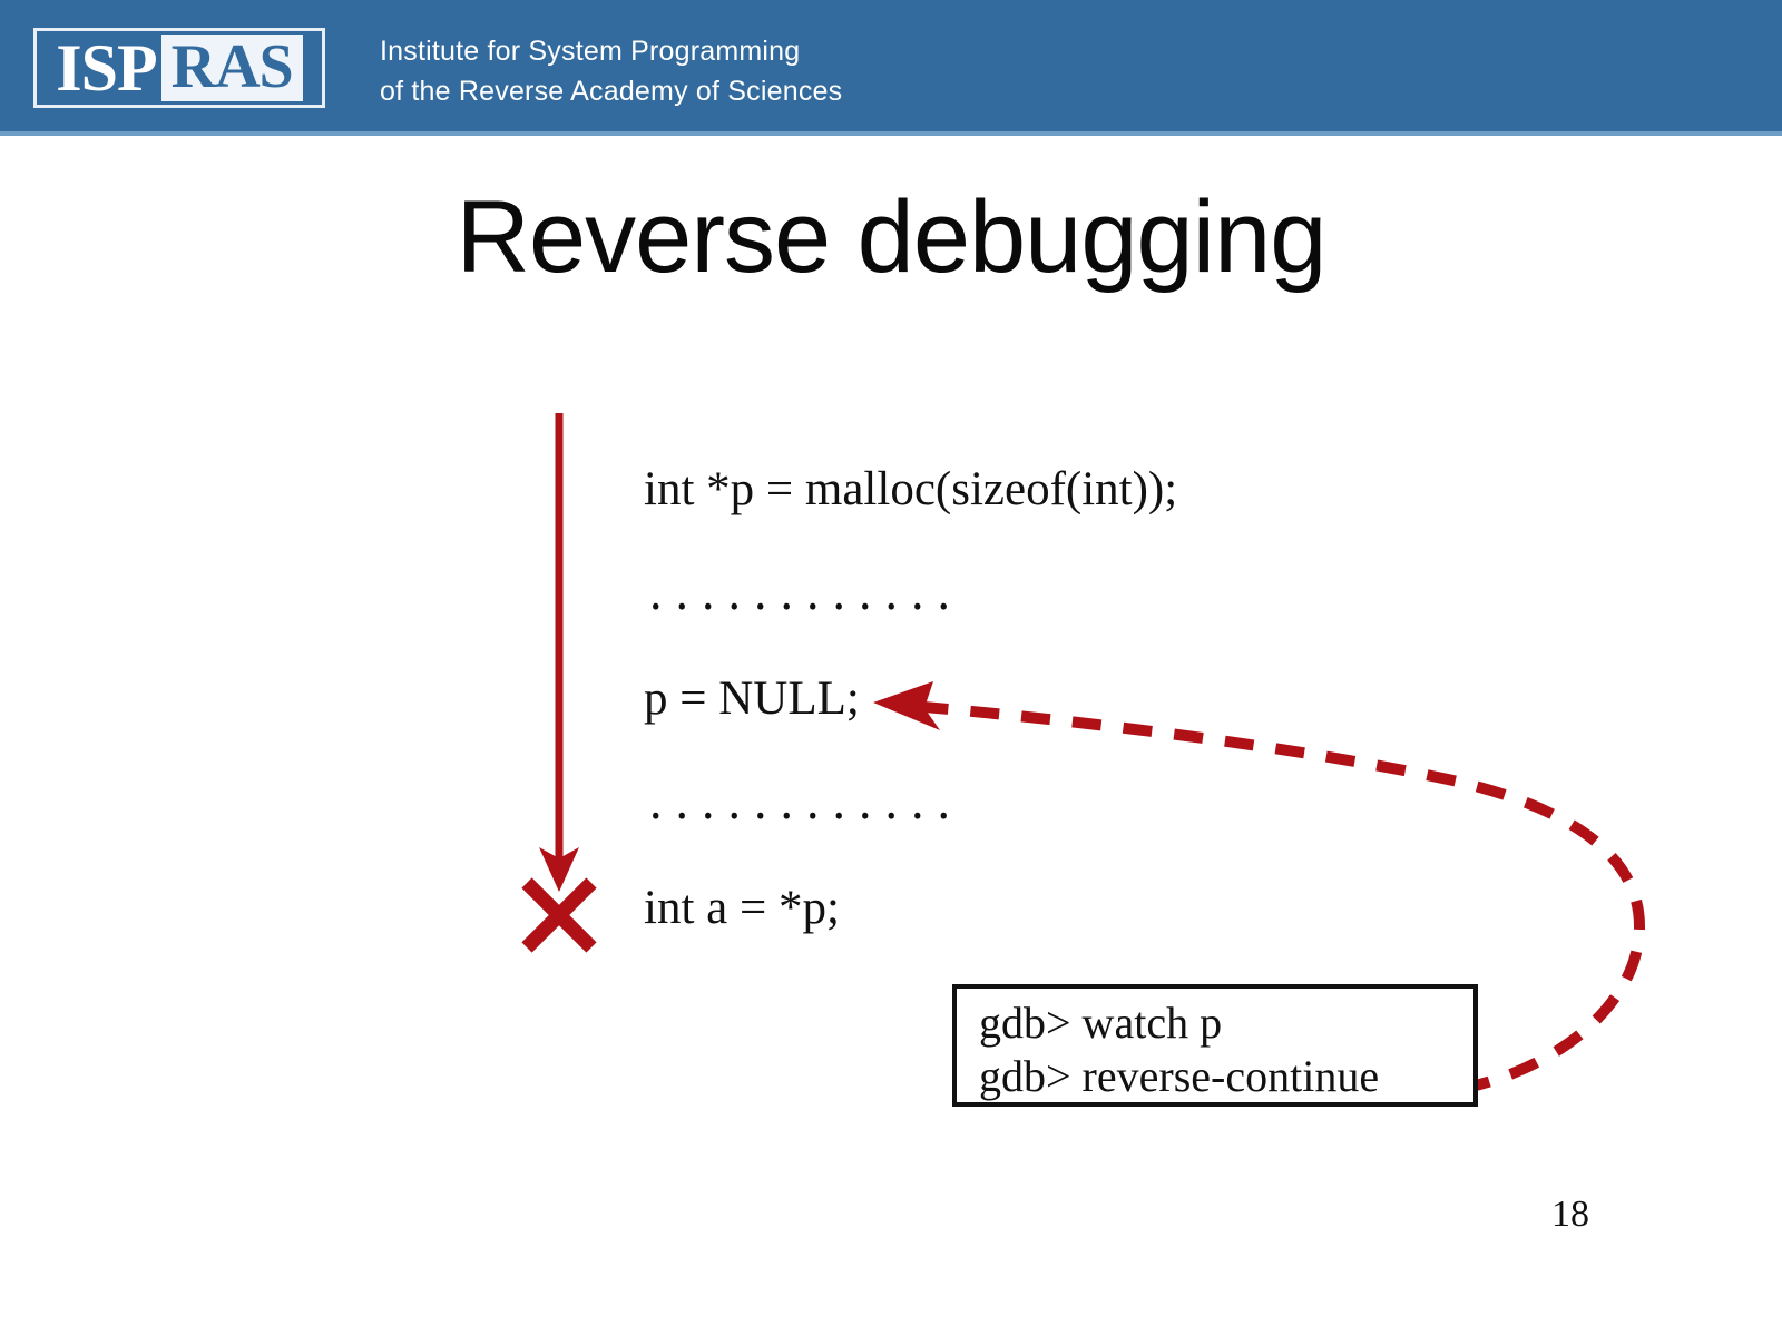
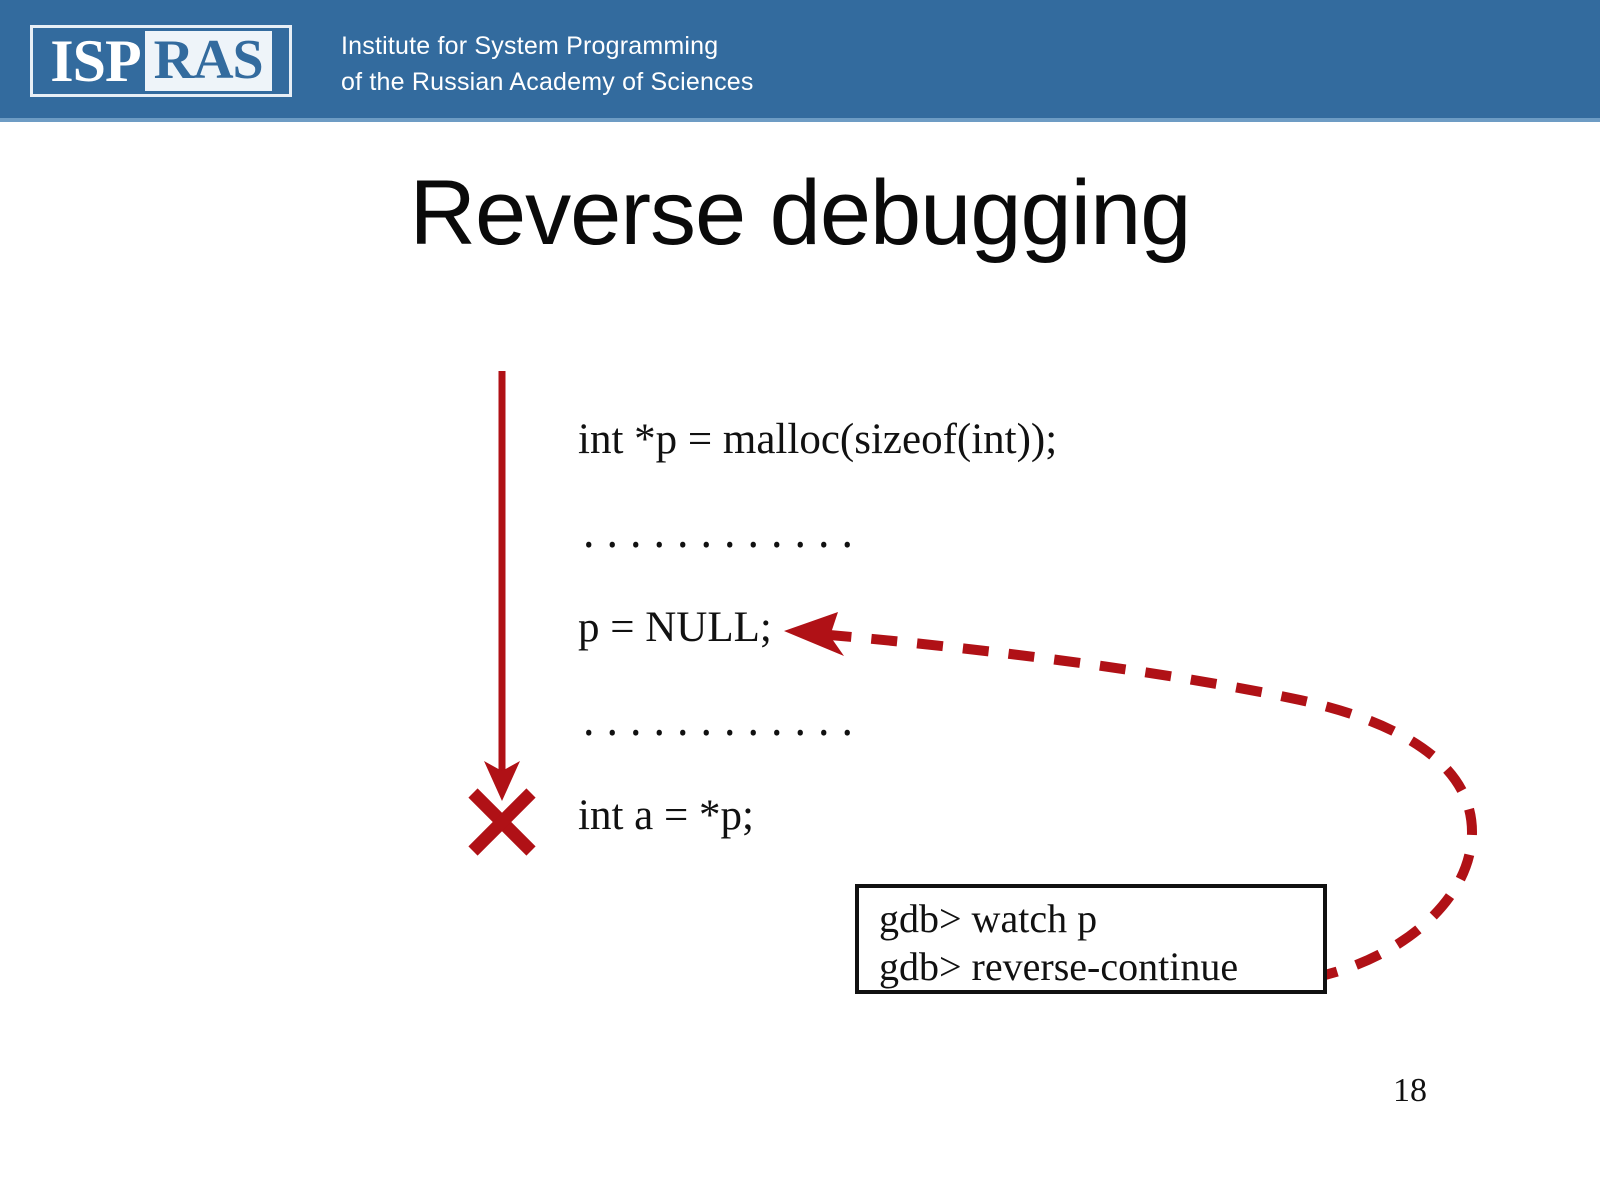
  ISP
  RAS
  Institute for System Programming
- of the Reverse Academy of Sciences
+ of the Russian Academy of Sciences
  Reverse debugging
  int *p = malloc(sizeof(int));
  ․․․․․․․․․․․․
  p = NULL;
  ․․․․․․․․․․․․
  int a = *p;
  gdb> watch p
  gdb> reverse-continue
  18
